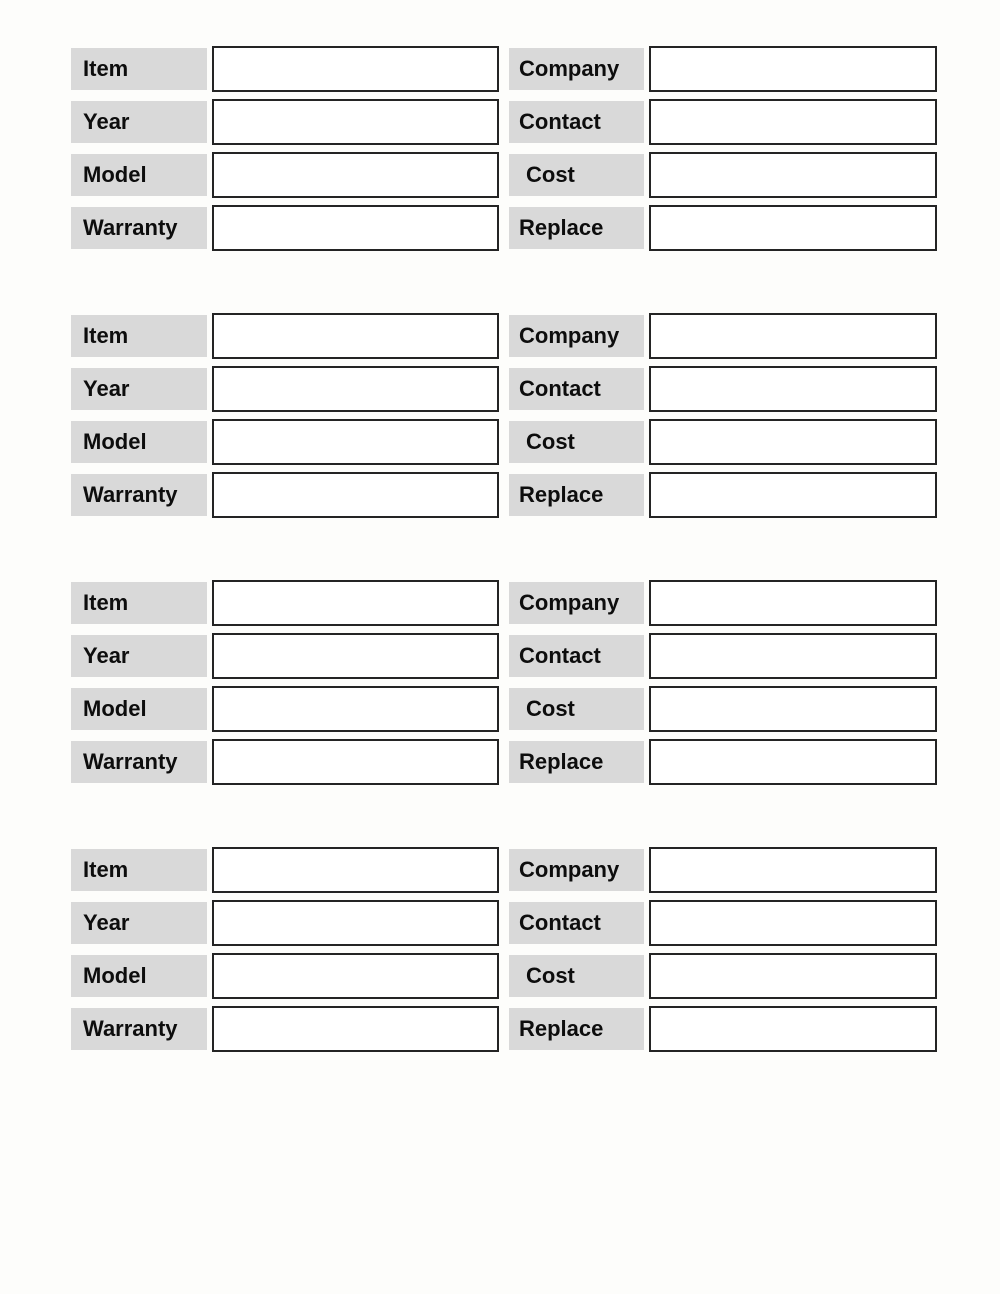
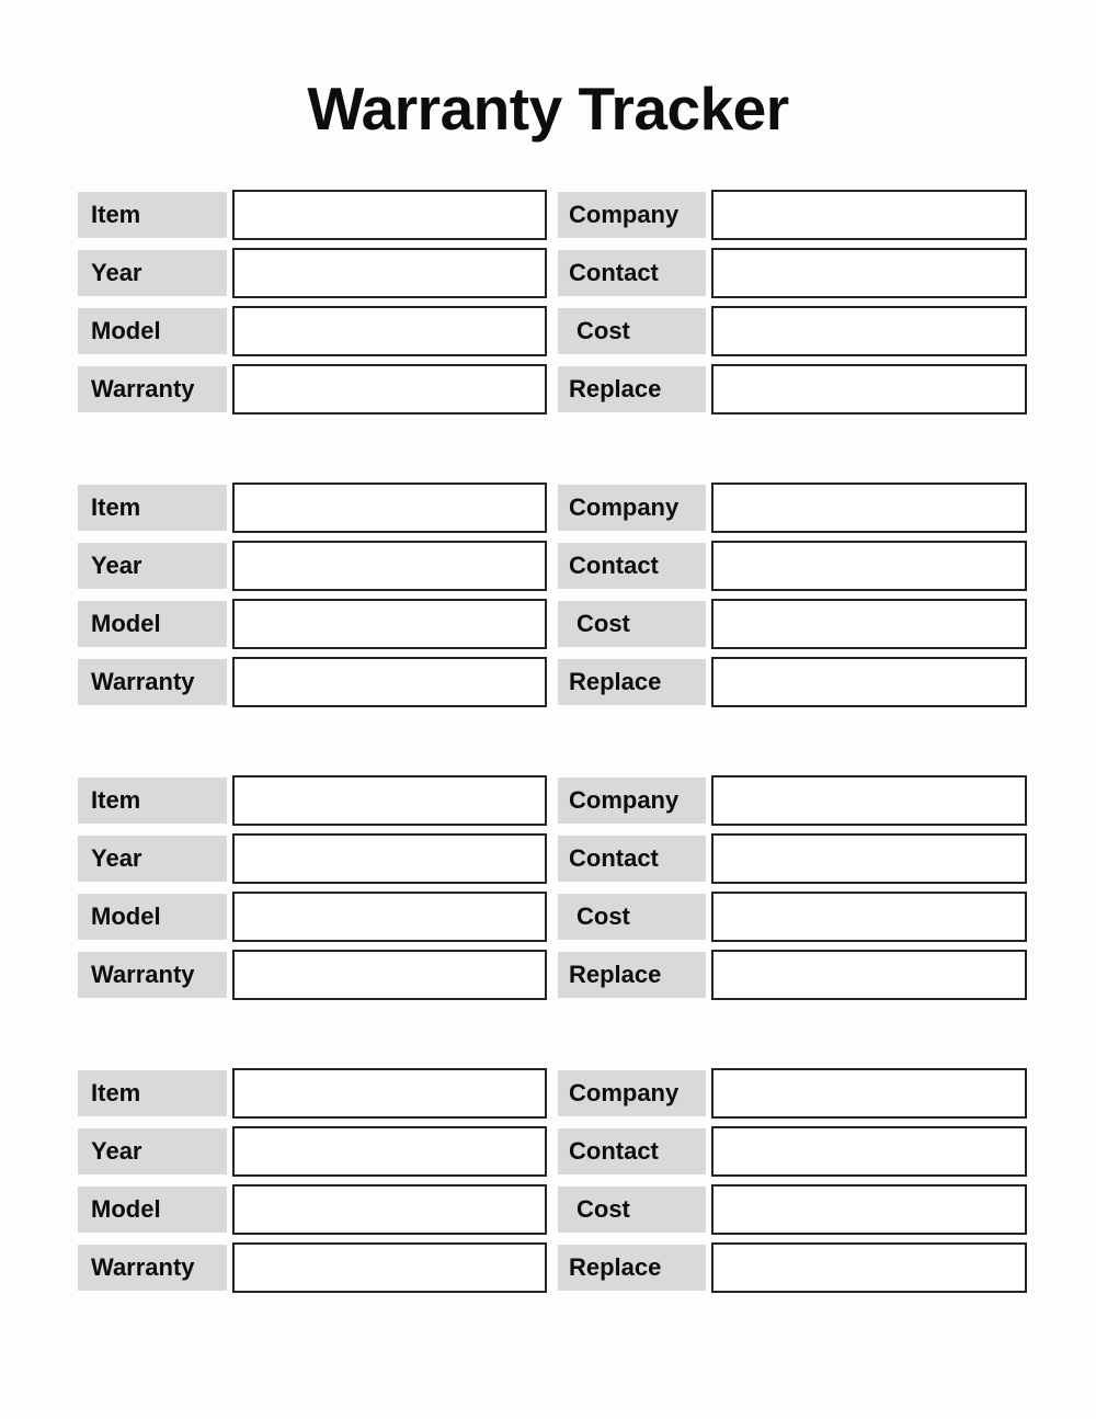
+ Warranty Tracker
  Item
  Company
  Year
  Contact
  Model
  Cost
  Warranty
  Replace
  Item
  Company
  Year
  Contact
  Model
  Cost
  Warranty
  Replace
  Item
  Company
  Year
  Contact
  Model
  Cost
  Warranty
  Replace
  Item
  Company
  Year
  Contact
  Model
  Cost
  Warranty
  Replace
